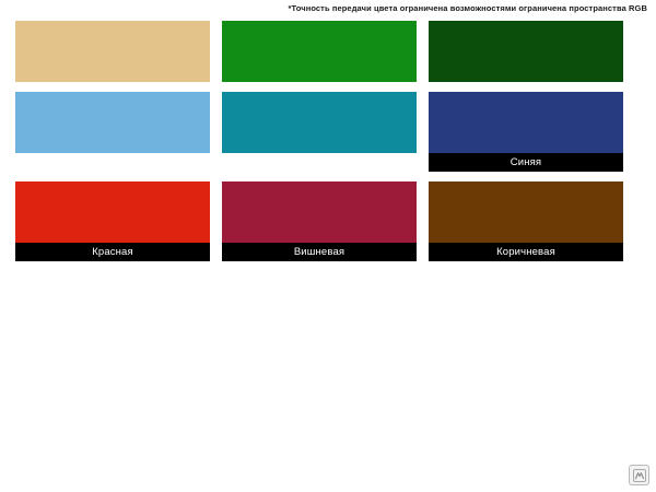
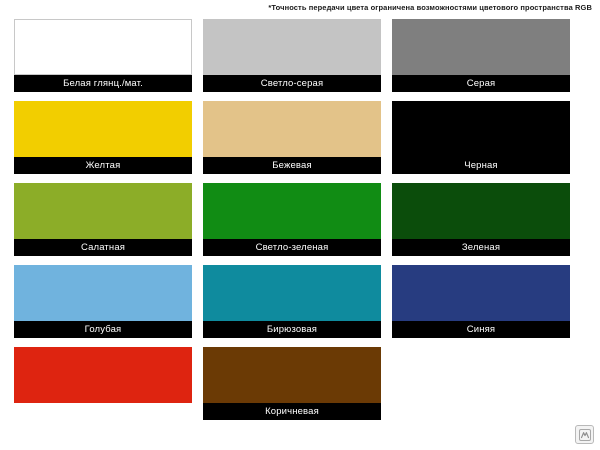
- *Точность передачи цвета ограничена возможностями ограничена пространства RGB
+ *Точность передачи цвета ограничена возможностями цветового пространства RGB
+ Белая глянц./мат.
+ Светло-серая
+ Серая
+ Желтая
+ Бежевая
+ Черная
+ Салатная
+ Светло-зеленая
+ Зеленая
+ Голубая
+ Бирюзовая
  Синяя
- Красная
- Вишневая
  Коричневая
